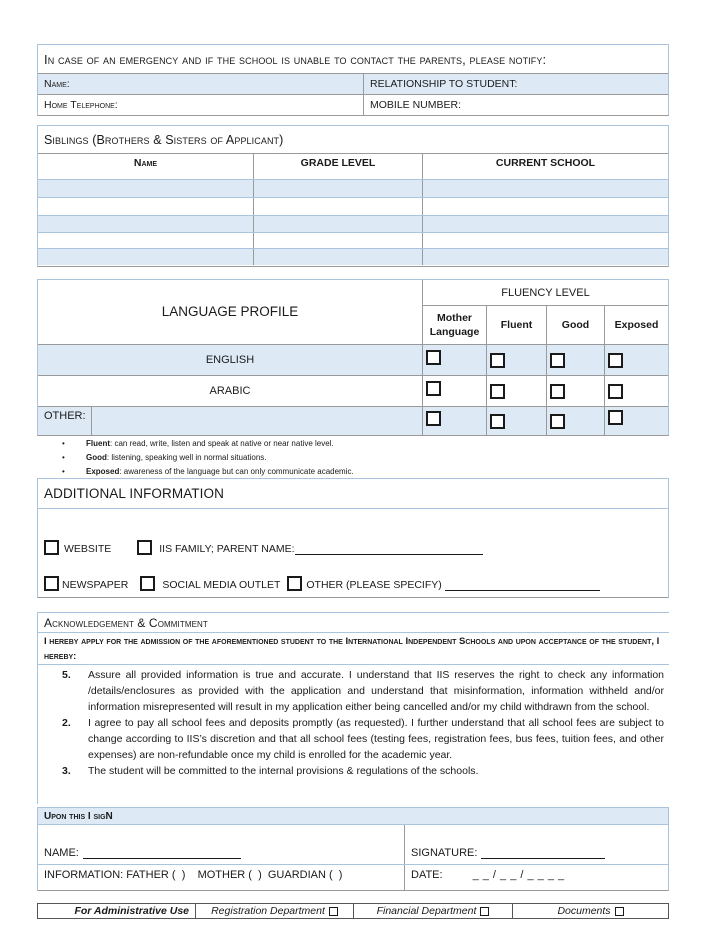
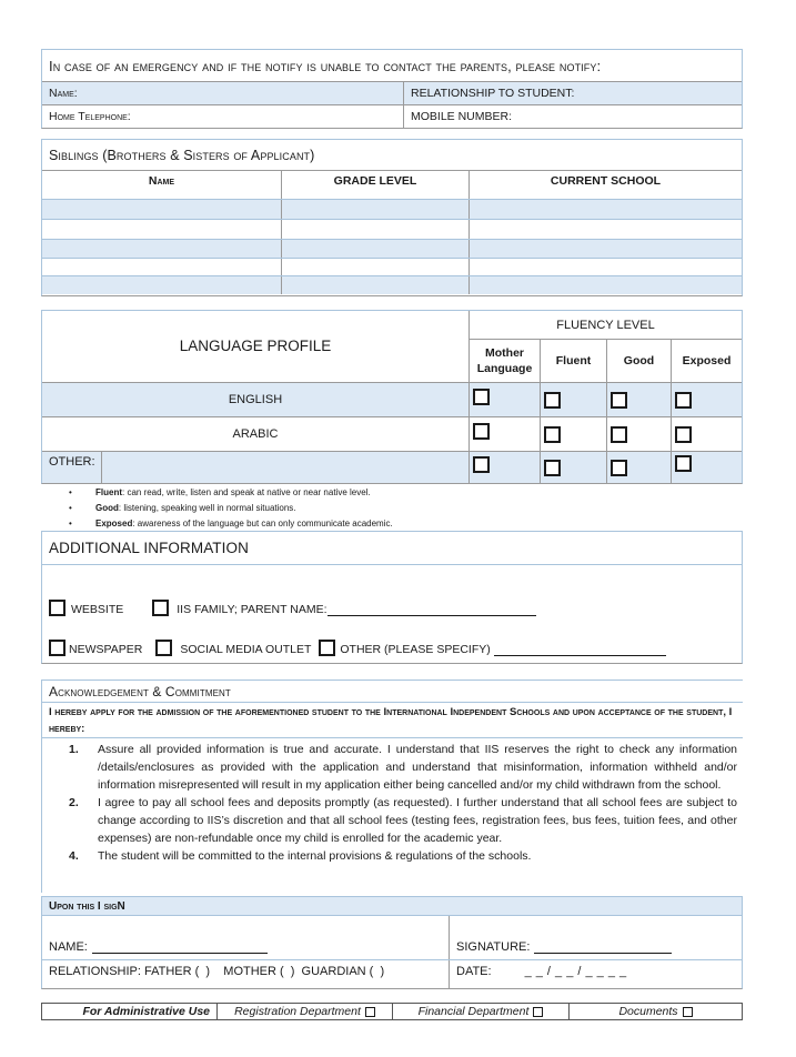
- In case of an emergency and if the school is unable to contact the parents, please notify:
+ In case of an emergency and if the notify is unable to contact the parents, please notify:
  Name:
  RELATIONSHIP TO STUDENT:
  Home Telephone:
  MOBILE NUMBER:
  Siblings (Brothers & Sisters of Applicant)
  Name
  GRADE LEVEL
  CURRENT SCHOOL
  LANGUAGE PROFILE
  FLUENCY LEVEL
  Mother Language
  Fluent
  Good
  Exposed
  ENGLISH
  ARABIC
  OTHER:
  • Fluent: can read, write, listen and speak at native or near native level.
  • Good: listening, speaking well in normal situations.
  • Exposed: awareness of the language but can only communicate academic.
  ADDITIONAL INFORMATION
  WEBSITE
  IIS FAMILY; PARENT NAME:
  NEWSPAPER
  SOCIAL MEDIA OUTLET
  OTHER (PLEASE SPECIFY)
  Acknowledgement & Commitment
  I hereby apply for the admission of the aforementioned student to the International Independent Schools and upon acceptance of the student, I hereby:
- 5.
+ 1.
  Assure all provided information is true and accurate. I understand that IIS reserves the right to check any information /details/enclosures as provided with the application and understand that misinformation, information withheld and/or information misrepresented will result in my application either being cancelled and/or my child withdrawn from the school.
  2.
  I agree to pay all school fees and deposits promptly (as requested). I further understand that all school fees are subject to change according to IIS’s discretion and that all school fees (testing fees, registration fees, bus fees, tuition fees, and other expenses) are non-refundable once my child is enrolled for the academic year.
- 3.
+ 4.
  The student will be committed to the internal provisions & regulations of the schools.
  Upon this I sigN
  NAME:
  SIGNATURE:
- INFORMATION: FATHER ( ) MOTHER ( ) GUARDIAN ( )
+ RELATIONSHIP: FATHER ( ) MOTHER ( ) GUARDIAN ( )
  DATE:
  _ _ / _ _ / _ _ _ _
  For Administrative Use
  Registration Department
  Financial Department
  Documents
